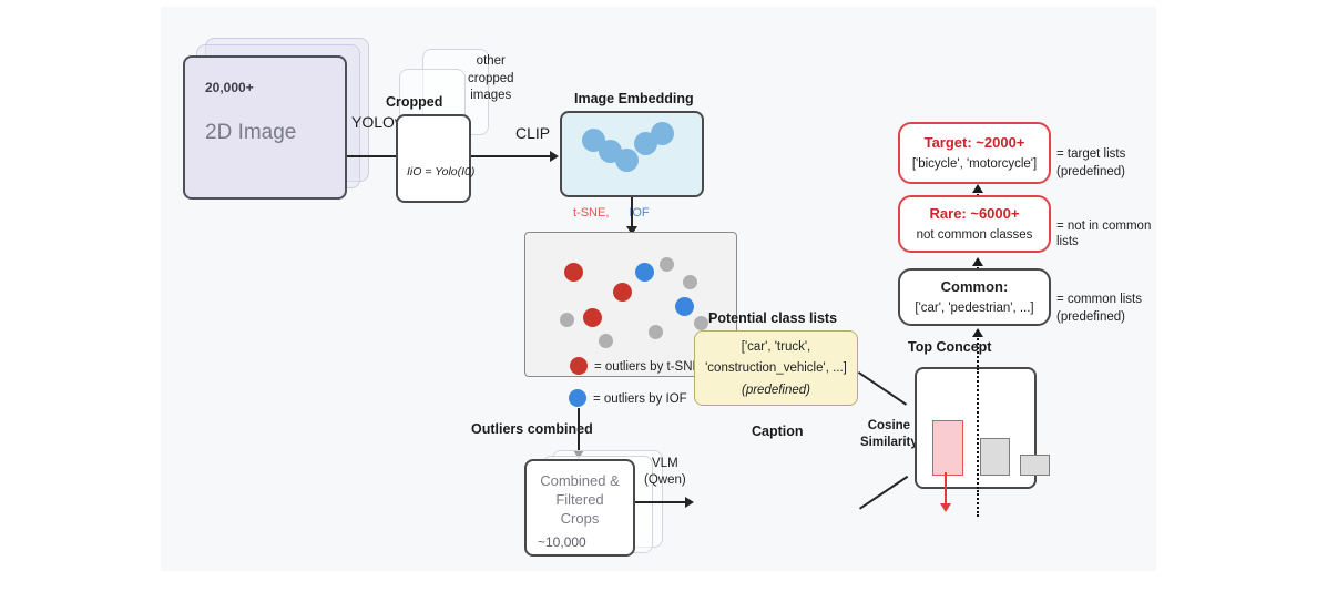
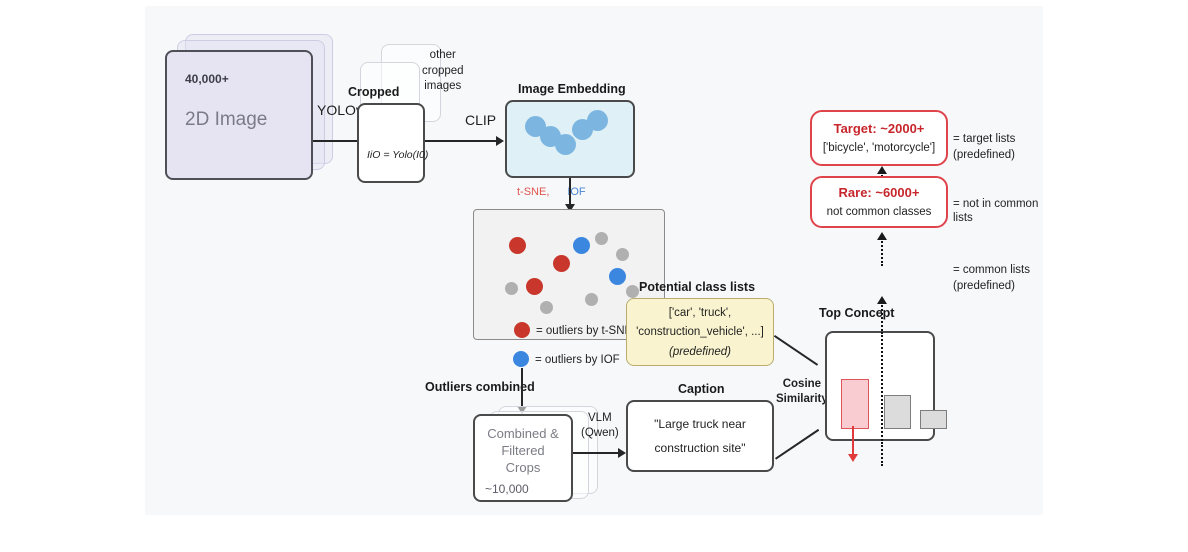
- 20,000+
+ 40,000+
  2D Image
  Cropped
  other
  cropped
  images
  IiO = Yolo(I0)
  CLIP
  Image Embedding
  t-SNE, IOF
  = outliers by t-SN
  = outliers by IOF
  Outliers combined
  Potential class lists
  ['car', 'truck',
  'construction_vehicle', ...]
  (predefined)
  Combined &
  Filtered
  Crops
  ~10,000
  VLM
  (Qwen)
  Caption
+ "Large truck near
+ construction site"
  Cosine
  Similarit
  Top Concept
  Target: ~2000+
  ['bicycle', 'motorcycle']
  = target lists
  (predefined)
  Rare: ~6000+
  not common classes
  = not in common lists
- Common:
- ['car', 'pedestrian', ...]
  = common lists
  (predefined)
